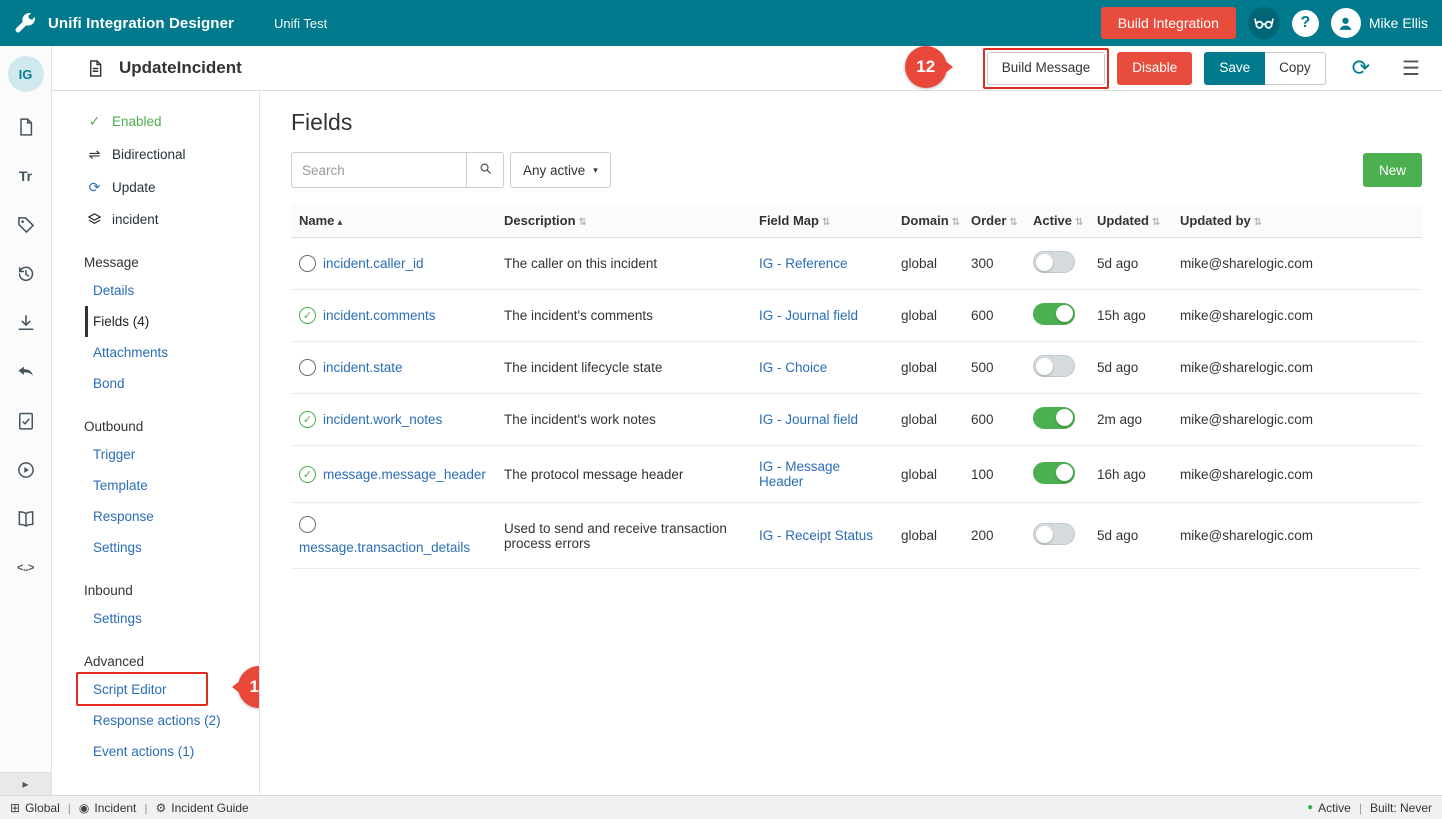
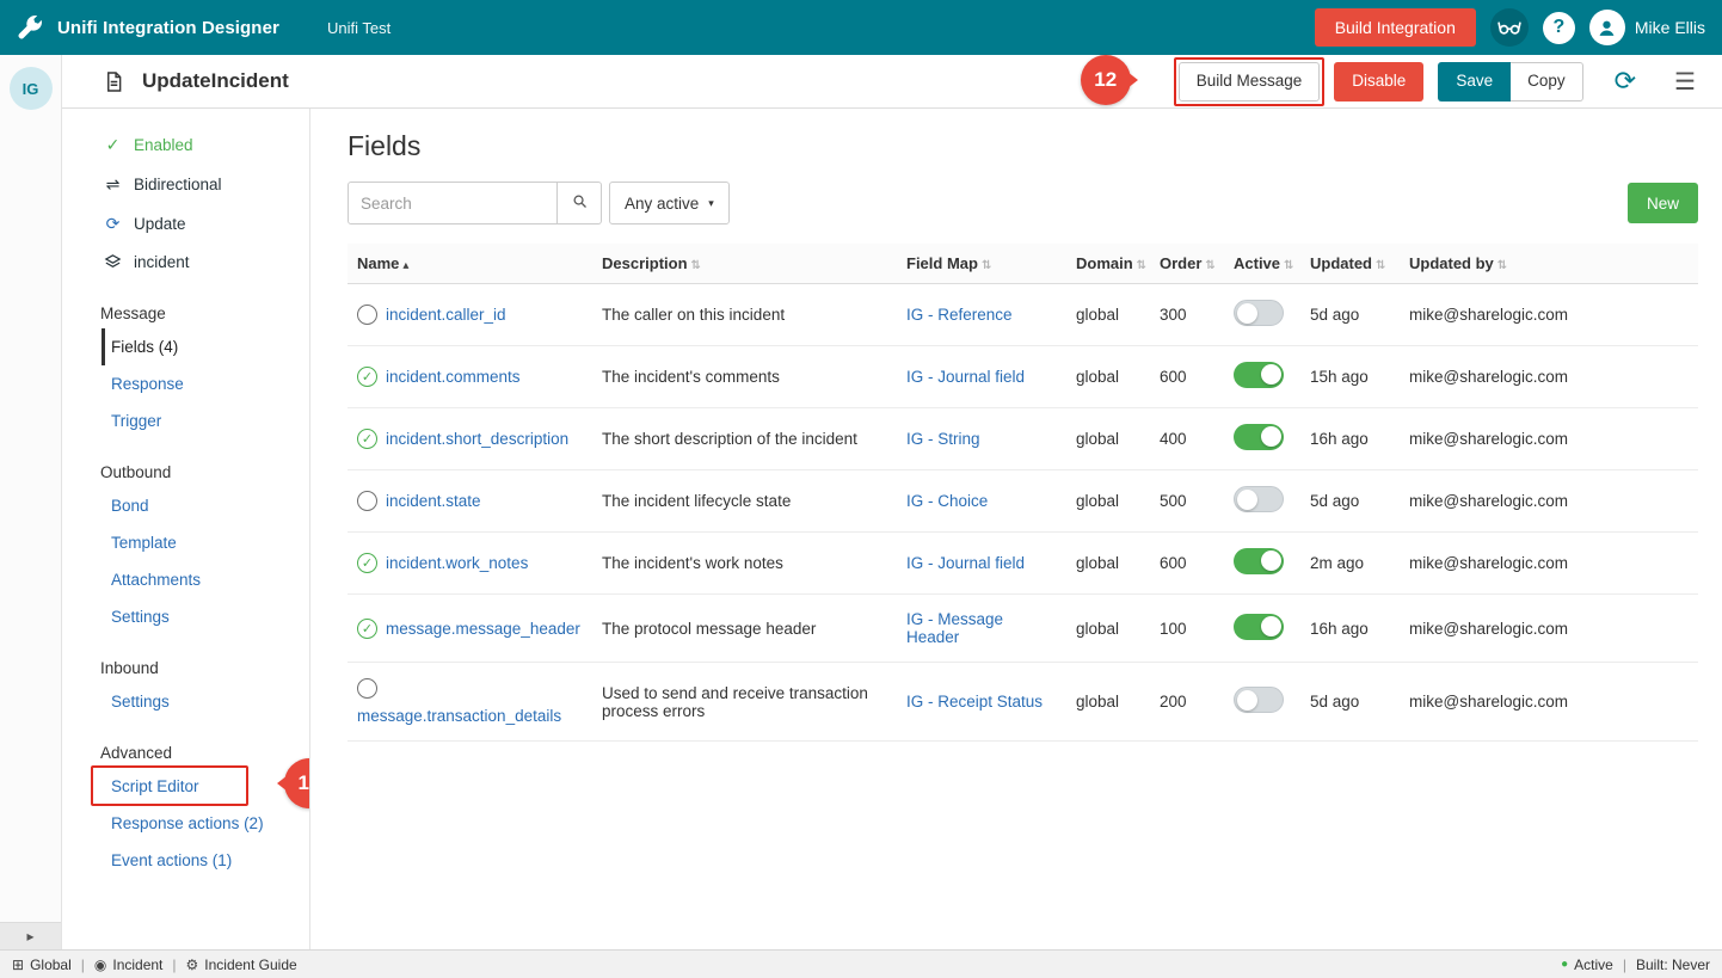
  Unifi Integration Designer
  Unifi Test
  Build Integration
  ?
  Mike Ellis
  IG
- Tr
- <..>
  ▸
  UpdateIncident
  Build Message
  12
  Disable
  Save
  Copy
  ⟳
  ☰
  ✓
  Enabled
  ⇌
  Bidirectional
  ⟳
  Update
  incident
  Message
- Details
  Fields (4)
- Attachments
+ Response
- Bond
+ Trigger
  Outbound
- Trigger
+ Bond
  Template
- Response
+ Attachments
  Settings
  Inbound
  Settings
  Advanced
  Script Editor
  Response actions (2)
  Event actions (1)
  Fields
  Search
  Any active
  ▾
  New
  Name ▴	Description ⇅	Field Map ⇅	Domain ⇅	Order ⇅	Active ⇅	Updated ⇅	Updated by ⇅
  incident.caller_id	The caller on this incident	IG - Reference	global	300		5d ago	mike@sharelogic.com
  incident.comments	The incident's comments	IG - Journal field	global	600		15h ago	mike@sharelogic.com
+ incident.short_description	The short description of the incident	IG - String	global	400		16h ago	mike@sharelogic.com
  incident.state	The incident lifecycle state	IG - Choice	global	500		5d ago	mike@sharelogic.com
  incident.work_notes	The incident's work notes	IG - Journal field	global	600		2m ago	mike@sharelogic.com
  message.message_header	The protocol message header	IG - Message Header	global	100		16h ago	mike@sharelogic.com
  message.transaction_details	Used to send and receive transaction process errors	IG - Receipt Status	global	200		5d ago	mike@sharelogic.com
  ⊞
  Global
  |
  ◉
  Incident
  |
  ⚙
  Incident Guide
  ●
  Active
  |
  Built: Never
